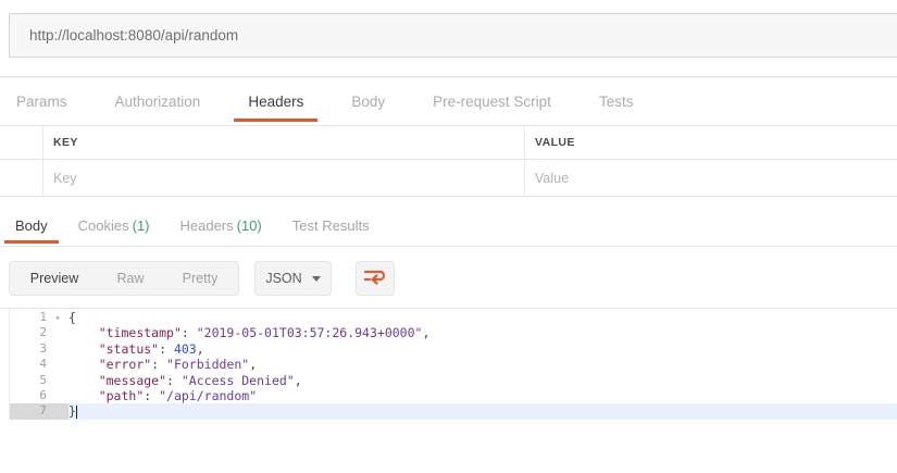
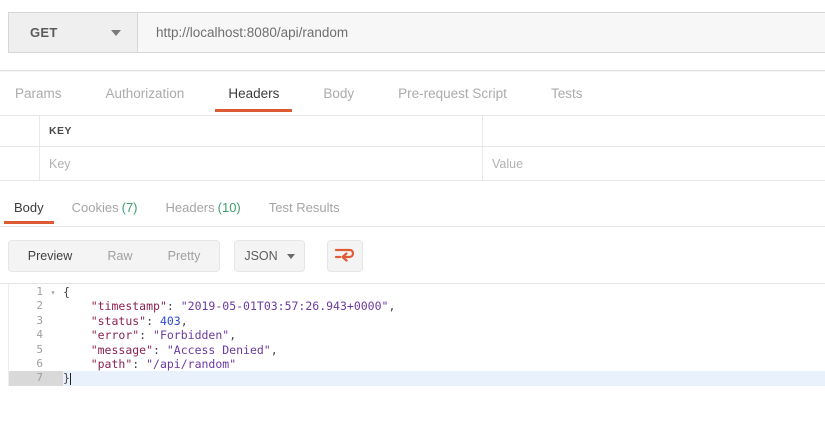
+ GET
  http://localhost:8080/api/random
  Params
  Authorization
  Headers
  Body
  Pre-request Script
  Tests
  KEY
- VALUE
  Key
  Value
  Body
- Cookies (1)
+ Cookies (7)
  Headers (10)
  Test Results
  Preview
  Raw
  Pretty
  JSON
  1
  ▾
  {
  2
  "timestamp": "2019-05-01T03:57:26.943+0000",
  3
  "status": 403,
  4
  "error": "Forbidden",
  5
  "message": "Access Denied",
  6
  "path": "/api/random"
  7
  }
